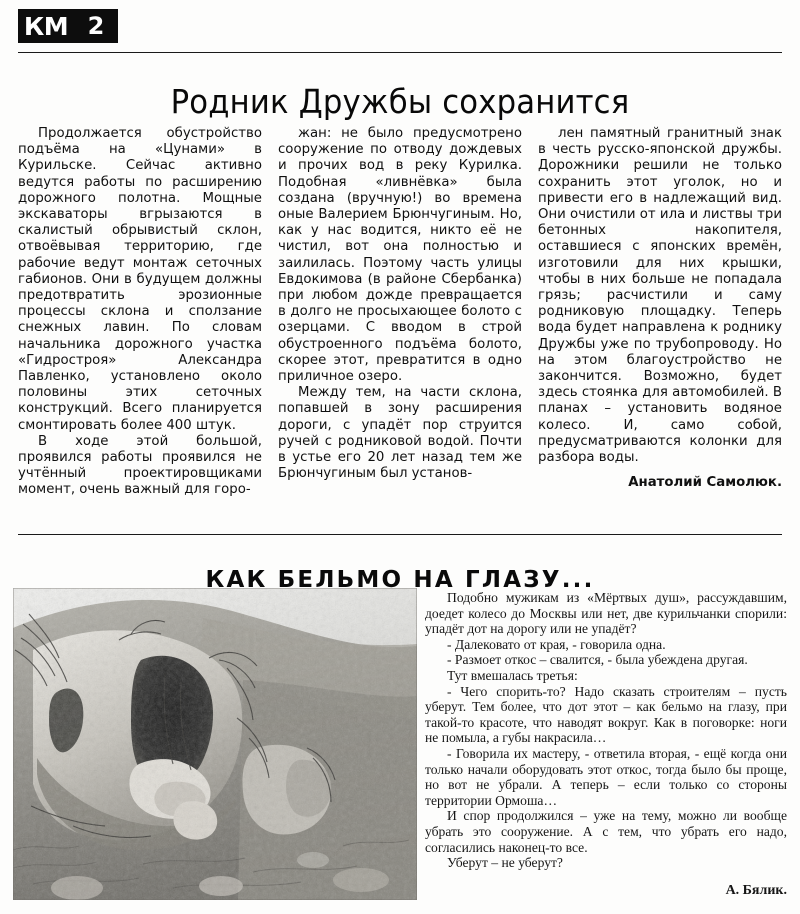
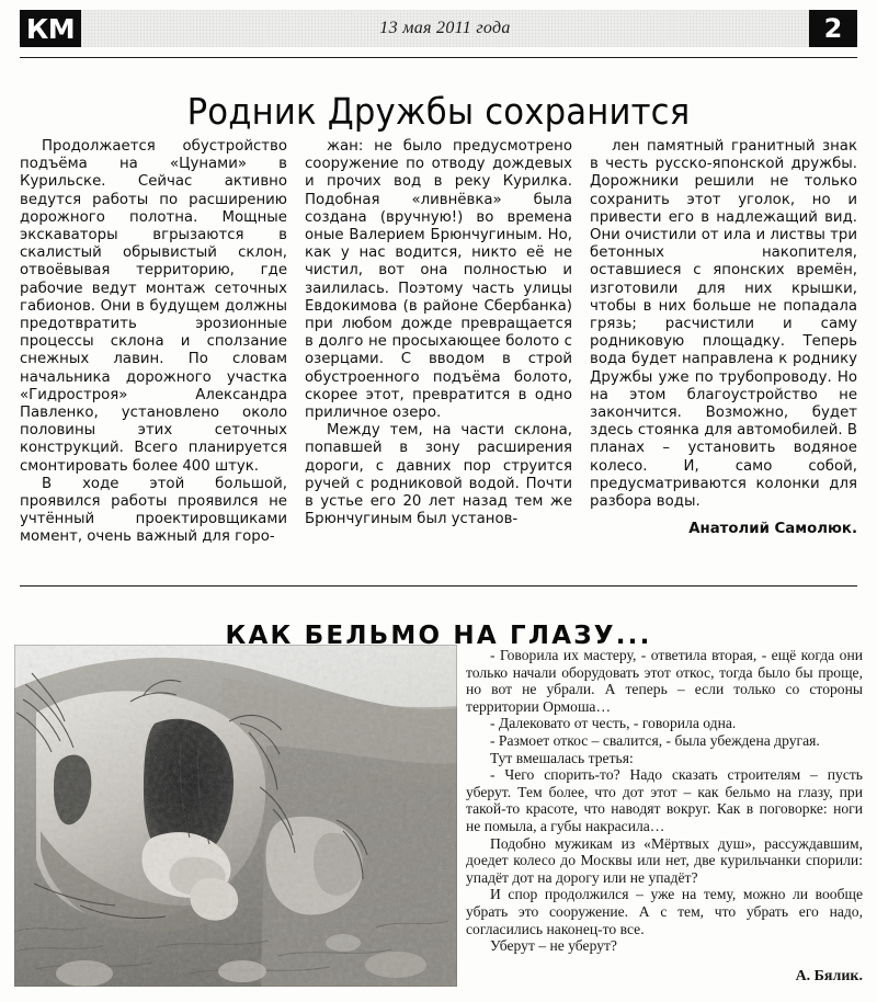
  КМ
+ 13 мая 2011 года
  2
  Родник Дружбы сохранится
  Продолжается обустройство подъёма на «Цунами» в Курильске. Сейчас активно ведутся работы по расширению дорожного полотна. Мощные экскаваторы вгрызаются в скалистый обрывистый склон, отвоёвывая территорию, где рабочие ведут монтаж сеточных габионов. Они в будущем должны предотвратить эрозионные процессы склона и сползание снежных лавин. По словам начальника дорожного участка «Гидростроя» Александра Павленко, установлено около половины этих сеточных конструкций. Всего планируется смонтировать более 400 штук.
  В ходе этой большой, проявился работы проявился не учтённый проектировщиками момент, очень важный для горо-
  жан: не было предусмотрено сооружение по отводу дождевых и прочих вод в реку Курилка. Подобная «ливнёвка» была создана (вручную!) во времена оные Валерием Брюнчугиным. Но, как у нас водится, никто её не чистил, вот она полностью и заилилась. Поэтому часть улицы Евдокимова (в районе Сбербанка) при любом дожде превращается в долго не просыхающее болото с озерцами. С вводом в строй обустроенного подъёма болото, скорее этот, превратится в одно приличное озеро.
- Между тем, на части склона, попавшей в зону расширения дороги, с упадёт пор струится ручей с родниковой водой. Почти в устье его 20 лет назад тем же Брюнчугиным был установ-
+ Между тем, на части склона, попавшей в зону расширения дороги, с давних пор струится ручей с родниковой водой. Почти в устье его 20 лет назад тем же Брюнчугиным был установ-
  лен памятный гранитный знак в честь русско-японской дружбы. Дорожники решили не только сохранить этот уголок, но и привести его в надлежащий вид. Они очистили от ила и листвы три бетонных накопителя, оставшиеся с японских времён, изготовили для них крышки, чтобы в них больше не попадала грязь; расчистили и саму родниковую площадку. Теперь вода будет направлена к роднику Дружбы уже по трубопроводу. Но на этом благоустройство не закончится. Возможно, будет здесь стоянка для автомобилей. В планах – установить водяное колесо. И, само собой, предусматриваются колонки для разбора воды.
  Анатолий Самолюк.
  КАК БЕЛЬМО НА ГЛАЗУ...
- Подобно мужикам из «Мёртвых душ», рассуждавшим, доедет колесо до Москвы или нет, две курильчанки спорили: упадёт дот на дорогу или не упадёт?
+ - Говорила их мастеру, - ответила вторая, - ещё когда они только начали оборудовать этот откос, тогда было бы проще, но вот не убрали. А теперь – если только со стороны территории Ормоша…
- - Далековато от края, - говорила одна.
+ - Далековато от честь, - говорила одна.
  - Размоет откос – свалится, - была убеждена другая.
  Тут вмешалась третья:
  - Чего спорить-то? Надо сказать строителям – пусть уберут. Тем более, что дот этот – как бельмо на глазу, при такой-то красоте, что наводят вокруг. Как в поговорке: ноги не помыла, а губы накрасила…
- - Говорила их мастеру, - ответила вторая, - ещё когда они только начали оборудовать этот откос, тогда было бы проще, но вот не убрали. А теперь – если только со стороны территории Ормоша…
+ Подобно мужикам из «Мёртвых душ», рассуждавшим, доедет колесо до Москвы или нет, две курильчанки спорили: упадёт дот на дорогу или не упадёт?
  И спор продолжился – уже на тему, можно ли вообще убрать это сооружение. А с тем, что убрать его надо, согласились наконец-то все.
  Уберут – не уберут?
  А. Бялик.
